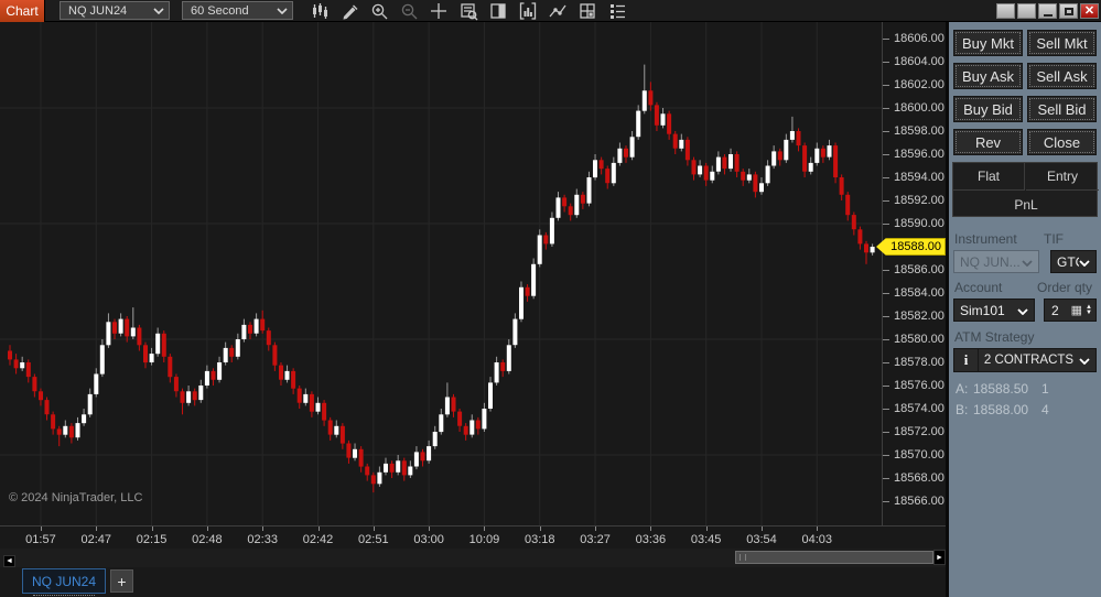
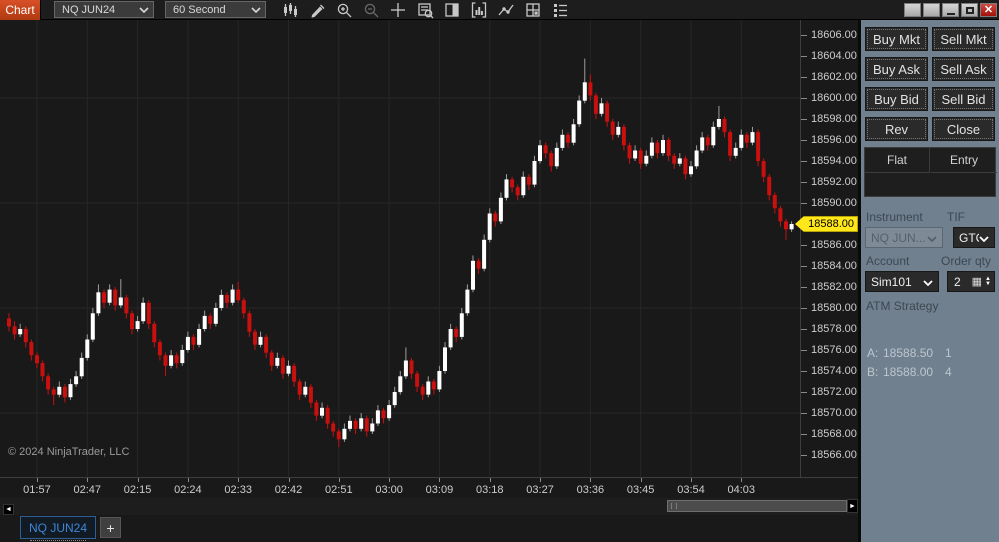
  Chart
  NQ JUN24
  60 Second
  ✕
  © 2024 NinjaTrader, LLC
  18566.00
  18568.00
  18570.00
  18572.00
  18574.00
  18576.00
  18578.00
  18580.00
  18582.00
  18584.00
  18586.00
  18590.00
  18592.00
  18594.00
  18596.00
  18598.00
  18600.00
  18602.00
  18604.00
  18606.00
  18588.00
  01:57
  02:47
  02:15
- 02:48
+ 02:24
  02:33
  02:42
  02:51
  03:00
- 10:09
+ 03:09
  03:18
  03:27
  03:36
  03:45
  03:54
  04:03
  NQ JUN24
  +
  Buy Mkt
  Sell Mkt
  Buy Ask
  Sell Ask
  Buy Bid
  Sell Bid
  Rev
  Close
  Flat
  Entry
- PnL
  Instrument
  TIF
  NQ JUN...
  Account
  Order qty
  Sim101
  2
  ▦
  ATM Strategy
- i
- 2 CONTRACTS
  A:
  18588.50
  1
  B:
  18588.00
  4
